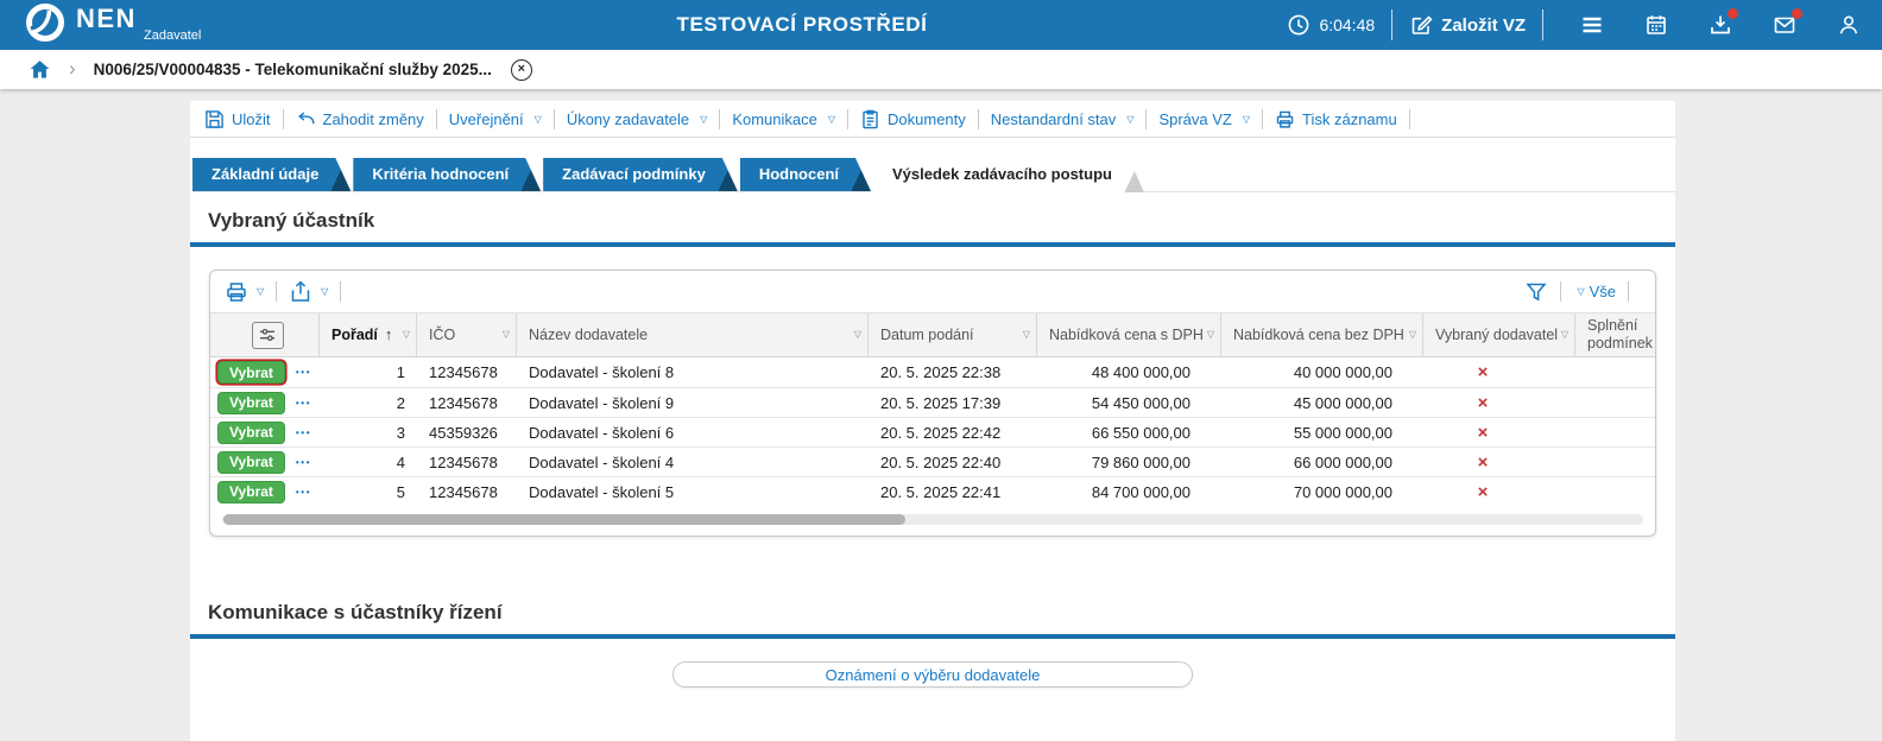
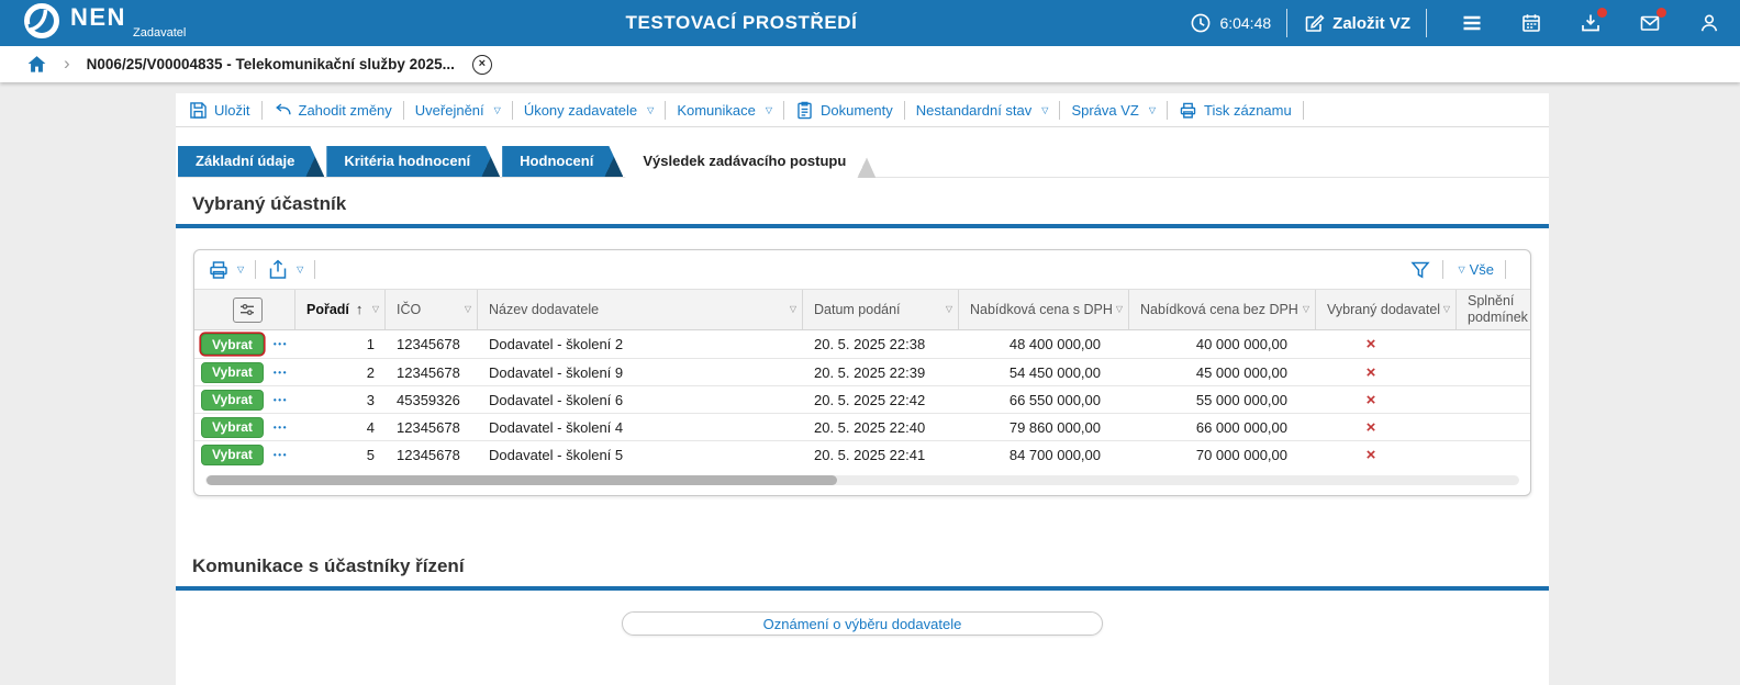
  NEN
  Zadavatel
  TESTOVACÍ PROSTŘEDÍ
  6:04:48
  Založit VZ
  ›
  N006/25/V00004835 - Telekomunikační služby 2025...
  ×
  Uložit
  Zahodit změny
  Uveřejnění
  ▽
  Úkony zadavatele
  ▽
  Komunikace
  ▽
  Dokumenty
  Nestandardní stav
  ▽
  Správa VZ
  ▽
  Tisk záznamu
  Základní údaje
  Kritéria hodnocení
- Zadávací podmínky
  Hodnocení
  Výsledek zadávacího postupu
  Vybraný účastník
  ▽
  ▽
  ▽
  Vše
  Pořadí
  ↑
  ▽
  IČO
  ▽
  Název dodavatele
  ▽
  Datum podání
  ▽
  Nabídková cena s DPH
  ▽
  Nabídková cena bez DPH
  ▽
  Vybraný dodavatel
  ▽
  Splnění podmínek
  Vybrat
  •••
  1
  12345678
- Dodavatel - školení 8
+ Dodavatel - školení 2
  20. 5. 2025 22:38
  48 400 000,00
  40 000 000,00
  ×
  Vybrat
  •••
  2
  12345678
  Dodavatel - školení 9
- 20. 5. 2025 17:39
+ 20. 5. 2025 22:39
  54 450 000,00
  45 000 000,00
  ×
  Vybrat
  •••
  3
  45359326
  Dodavatel - školení 6
  20. 5. 2025 22:42
  66 550 000,00
  55 000 000,00
  ×
  Vybrat
  •••
  4
  12345678
  Dodavatel - školení 4
  20. 5. 2025 22:40
  79 860 000,00
  66 000 000,00
  ×
  Vybrat
  •••
  5
  12345678
  Dodavatel - školení 5
  20. 5. 2025 22:41
  84 700 000,00
  70 000 000,00
  ×
  Komunikace s účastníky řízení
  Oznámení o výběru dodavatele
